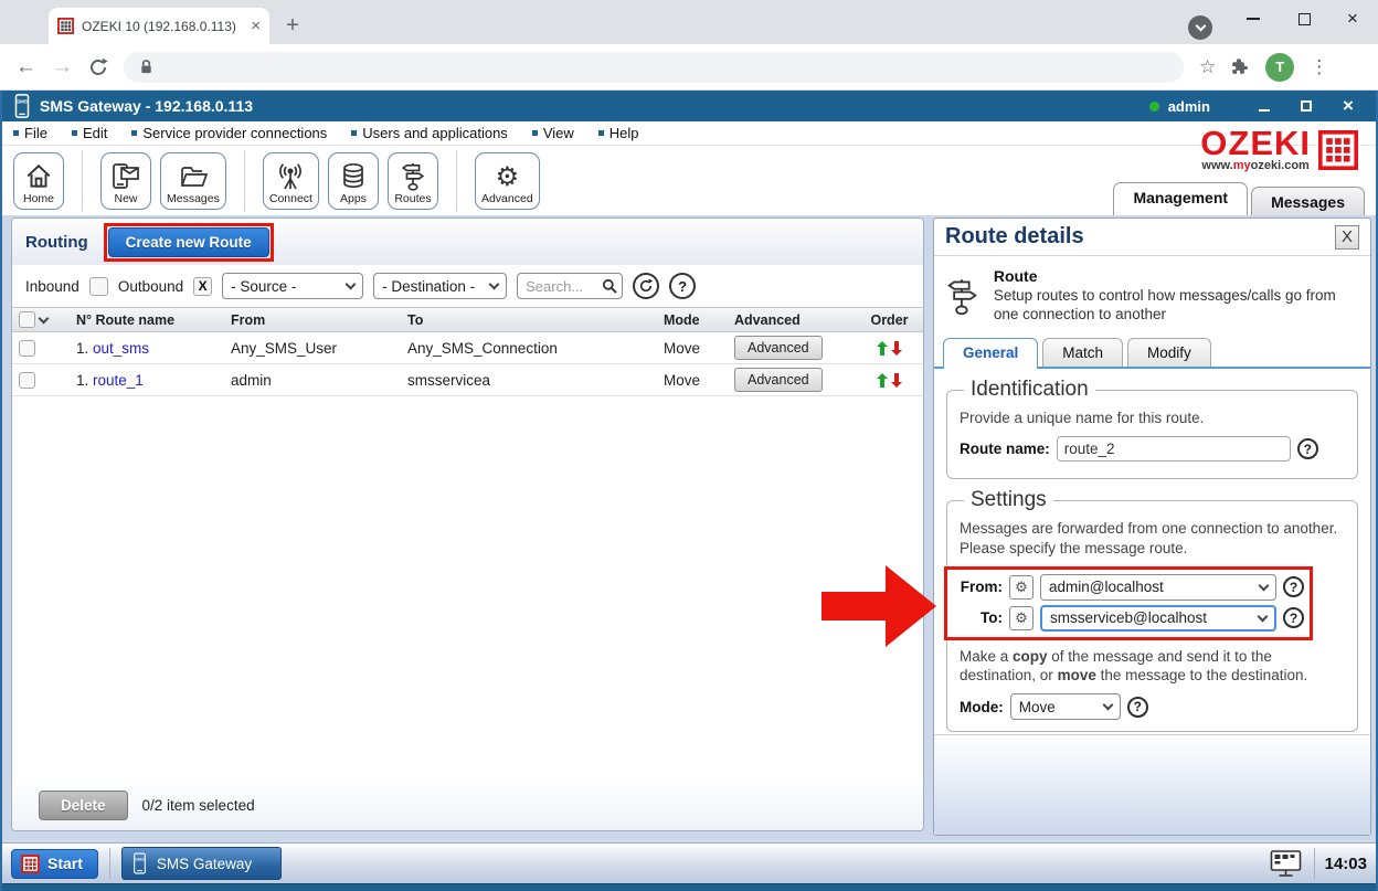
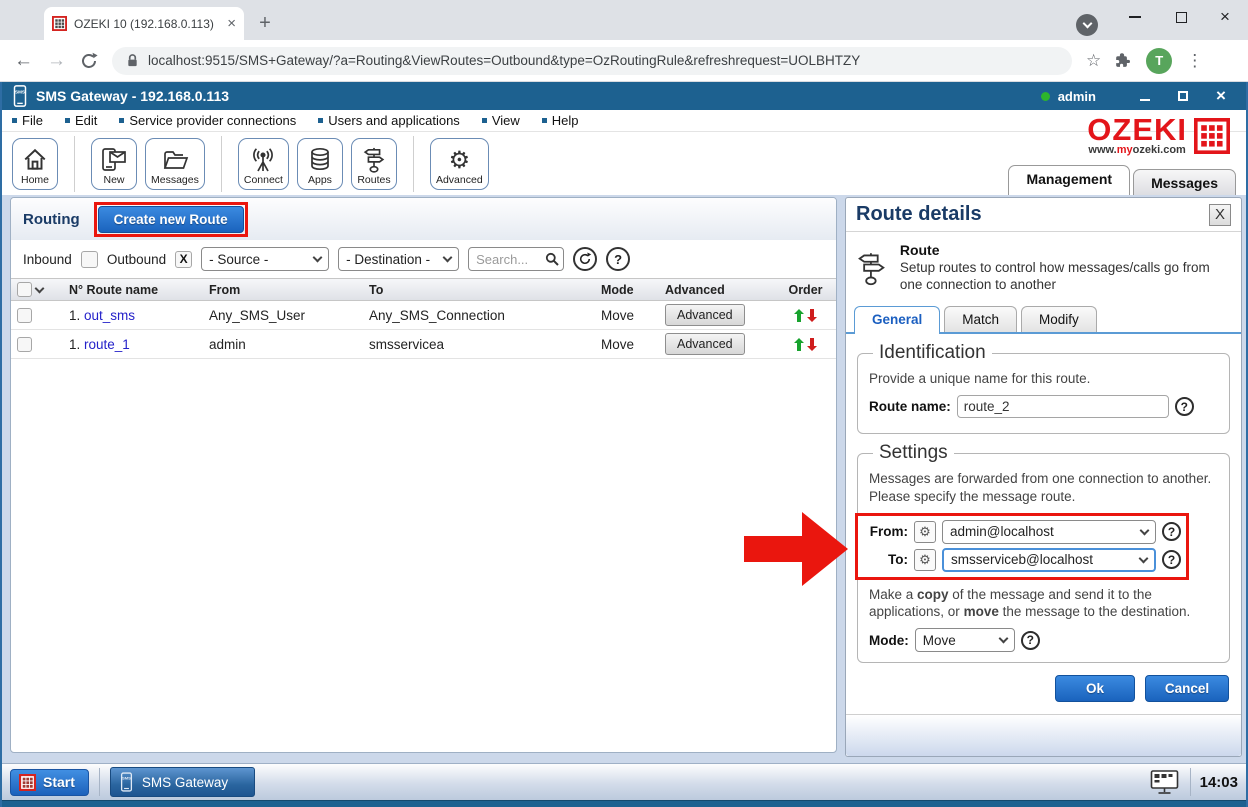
  OZEKI 10 (192.168.0.113)
  ×
  +
  ×
  ←
  →
+ localhost:9515/SMS+Gateway/?a=Routing&ViewRoutes=Outbound&type=OzRoutingRule&refreshrequest=UOLBHTZY
  ☆
  T
  ⋮
  SMS Gateway - 192.168.0.113
  admin
  ×
  File
  Edit
  Service provider connections
  Users and applications
  View
  Help
  Home
  New
  Messages
  Connect
  Apps
  Routes
  ⚙
  Advanced
  OZEKI
  www.myozeki.com
  Management
  Messages
  Routing
  Create new Route
  Inbound
  Outbound
  X
  - Source -
  - Destination -
  Search...
  ?
  N° Route name
  From
  To
  Mode
  Advanced
  Order
  1. out_sms
  Any_SMS_User
  Any_SMS_Connection
  Move
  Advanced
  1. route_1
  admin
  smsservicea
  Move
  Advanced
- Delete
- 0/2 item selected
  Route details
  X
  Route
  Setup routes to control how messages/calls go from one connection to another
  General
  Match
  Modify
  Identification
  Provide a unique name for this route.
  Route name:
  route_2
  ?
  Settings
  Messages are forwarded from one connection to another. Please specify the message route.
  From:
  ⚙
  admin@localhost
  ?
  To:
  ⚙
  smsserviceb@localhost
  ?
- Make a copy of the message and send it to the destination, or move the message to the destination.
+ Make a copy of the message and send it to the applications, or move the message to the destination.
  Mode:
  Move
  ?
+ Ok
+ Cancel
  Start
  SMS Gateway
  14:03
